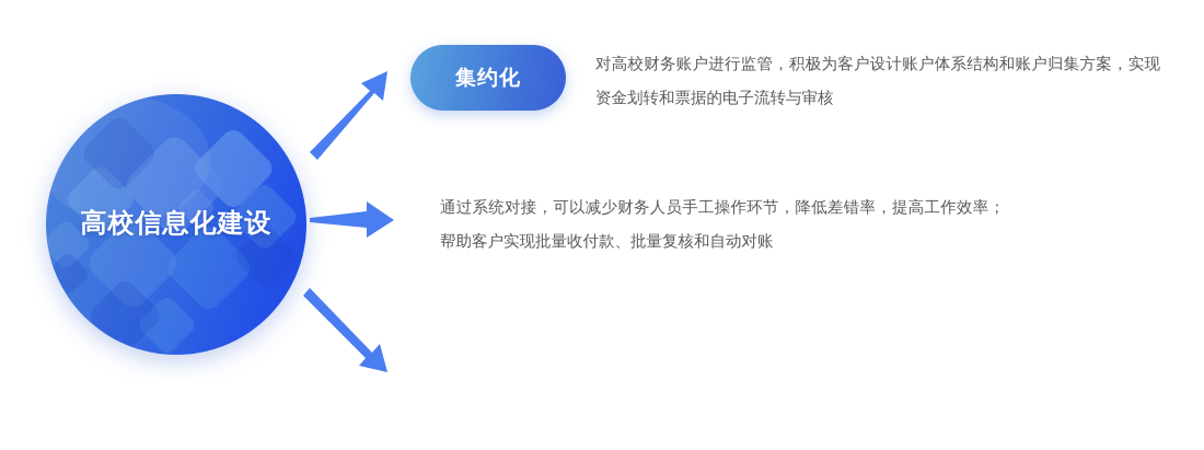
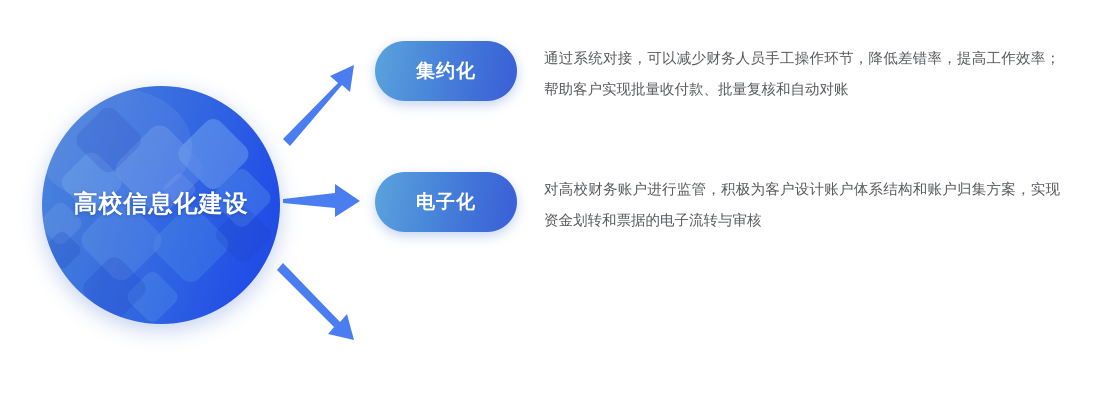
  高校信息化建设
  集约化
- 对高校财务账户进行监管，积极为客户设计账户体系结构和账户归集方案，实现资金划转和票据的电子流转与审核
+ 通过系统对接，可以减少财务人员手工操作环节，降低差错率，提高工作效率；帮助客户实现批量收付款、批量复核和自动对账
+ 电子化
- 通过系统对接，可以减少财务人员手工操作环节，降低差错率，提高工作效率；帮助客户实现批量收付款、批量复核和自动对账
+ 对高校财务账户进行监管，积极为客户设计账户体系结构和账户归集方案，实现资金划转和票据的电子流转与审核
